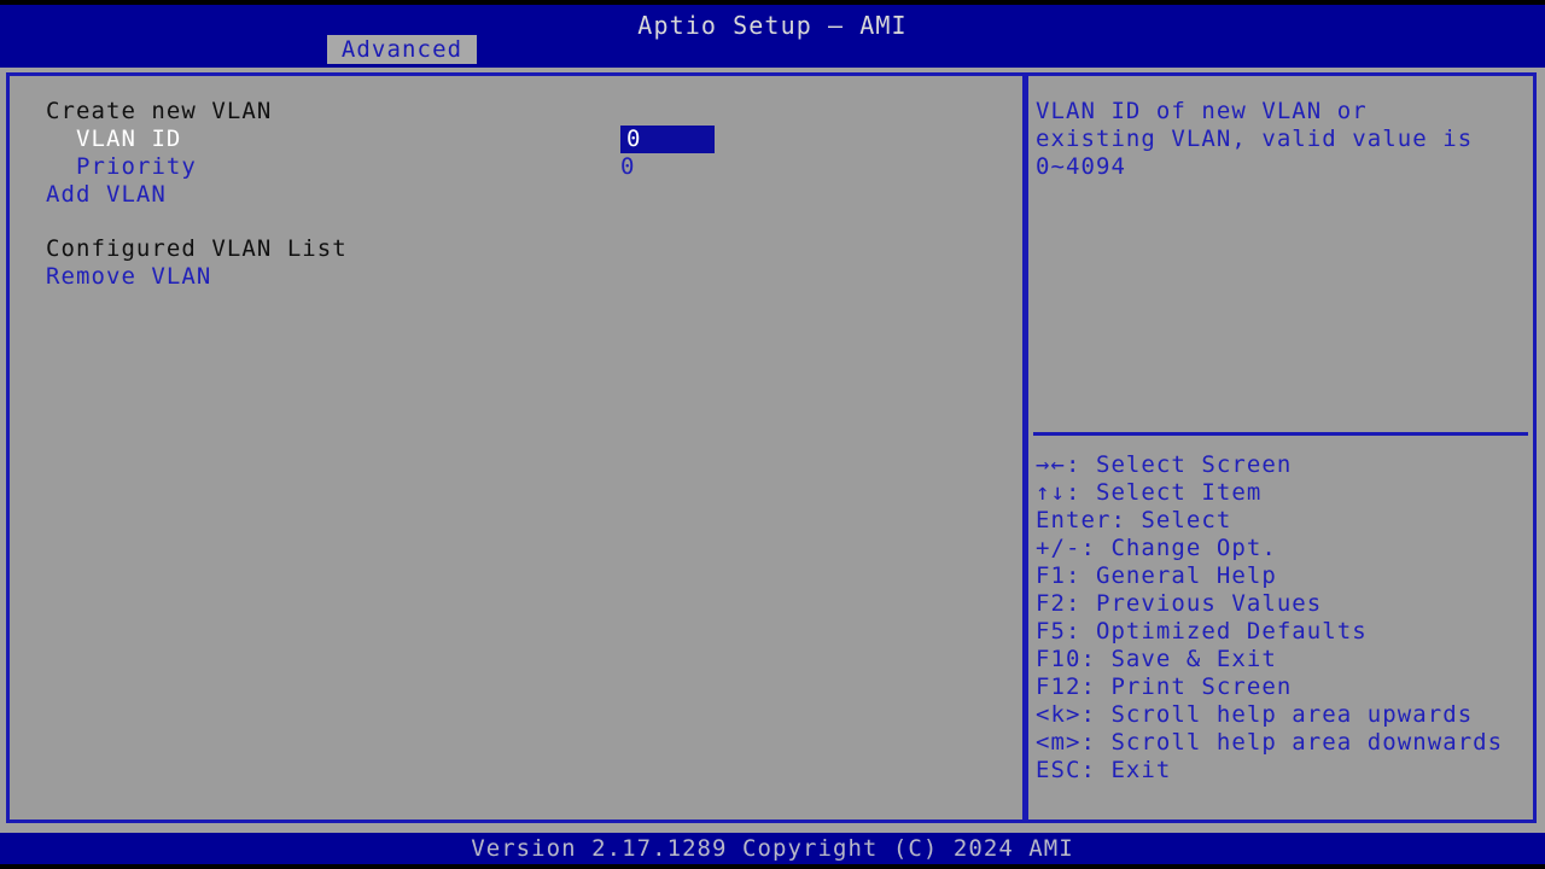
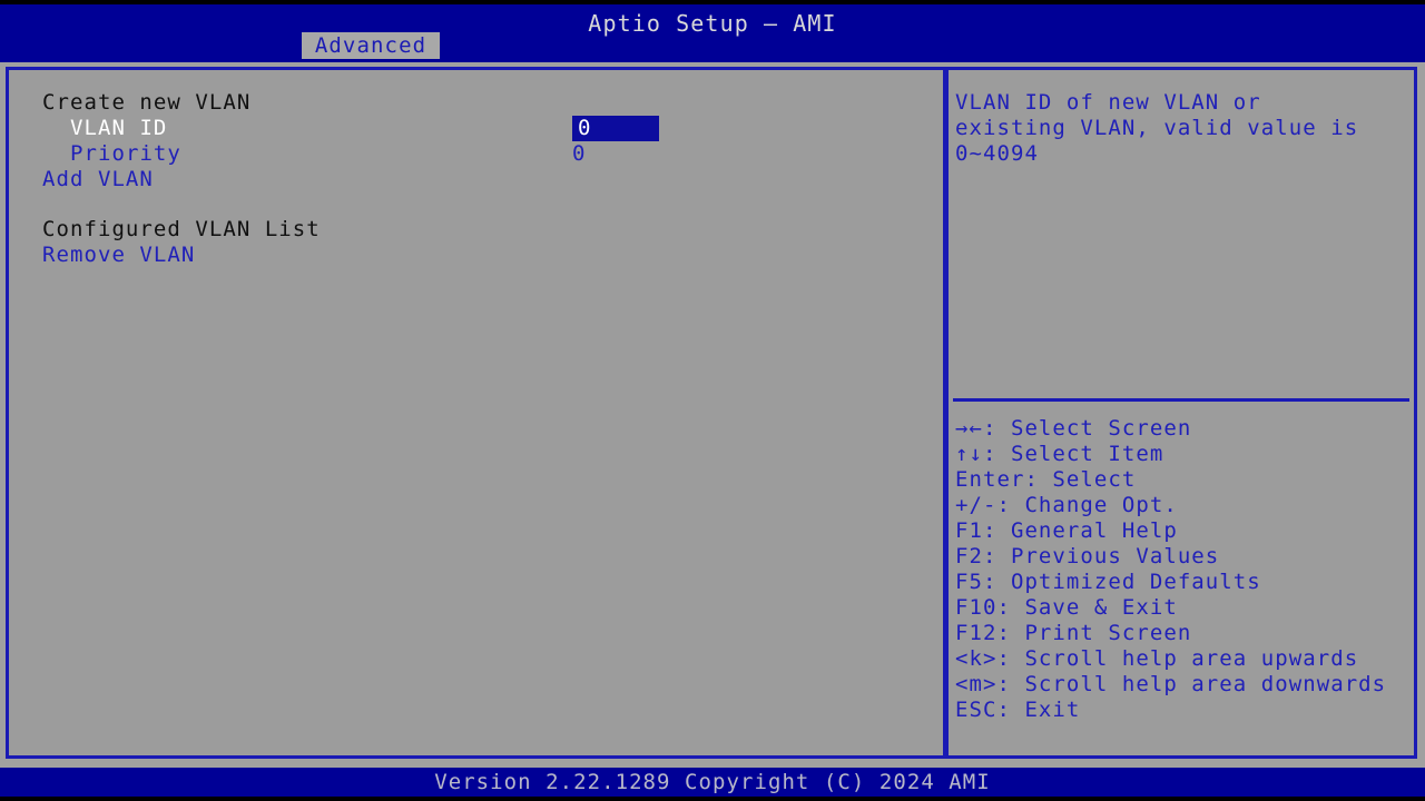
  Aptio Setup – AMI
  Advanced
  Create new VLAN
  VLAN ID
  0
  Priority
  0
  Add VLAN
  Configured VLAN List
  Remove VLAN
  VLAN ID of new VLAN or
  existing VLAN, valid value is
  0~4094
  →←: Select Screen
  ↑↓: Select Item
  Enter: Select
  +/-: Change Opt.
  F1: General Help
  F2: Previous Values
  F5: Optimized Defaults
  F10: Save & Exit
  F12: Print Screen
  <k>: Scroll help area upwards
  <m>: Scroll help area downwards
  ESC: Exit
- Version 2.17.1289 Copyright (C) 2024 AMI
+ Version 2.22.1289 Copyright (C) 2024 AMI
